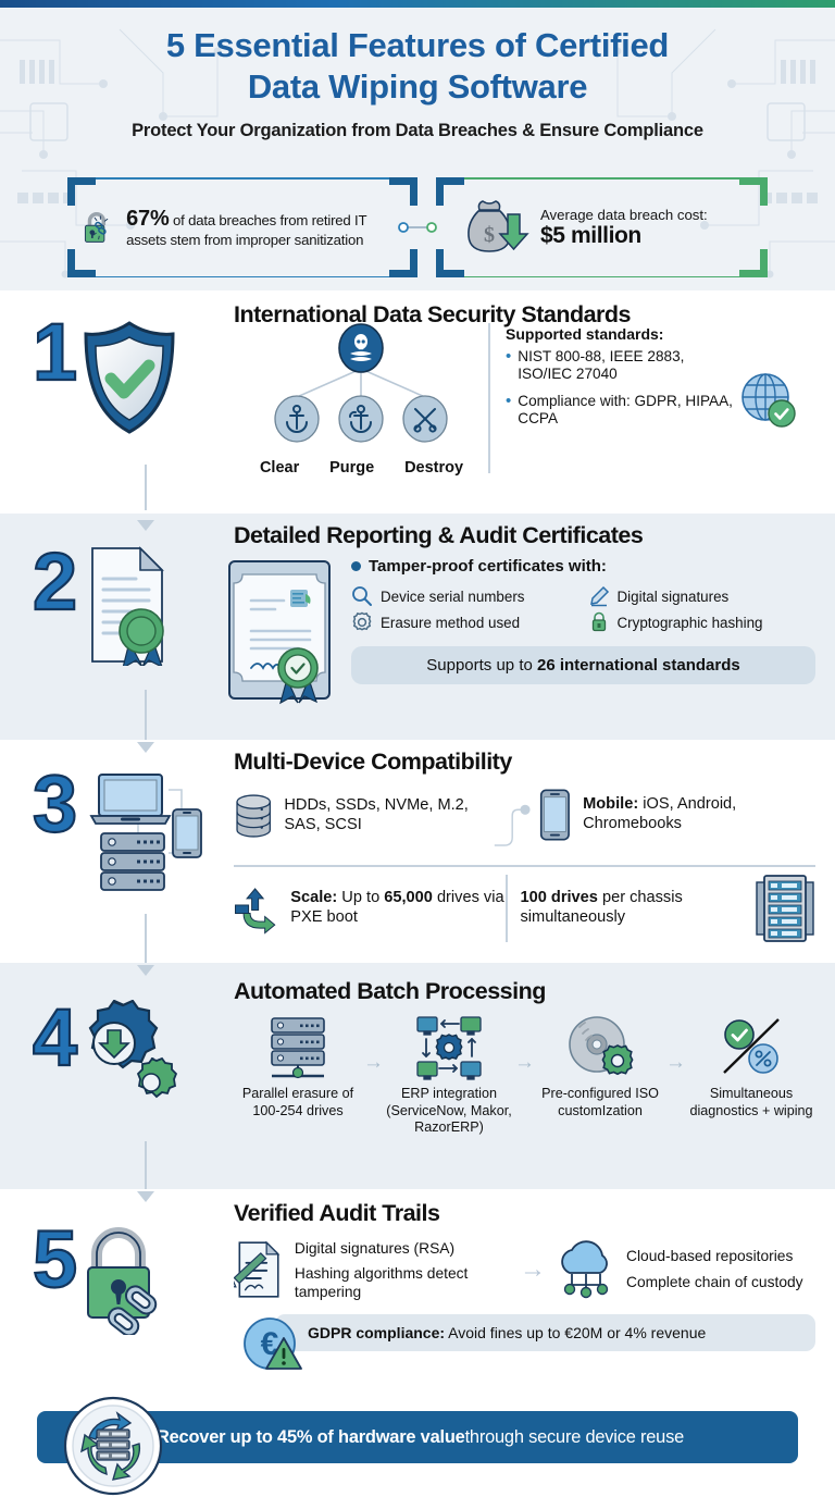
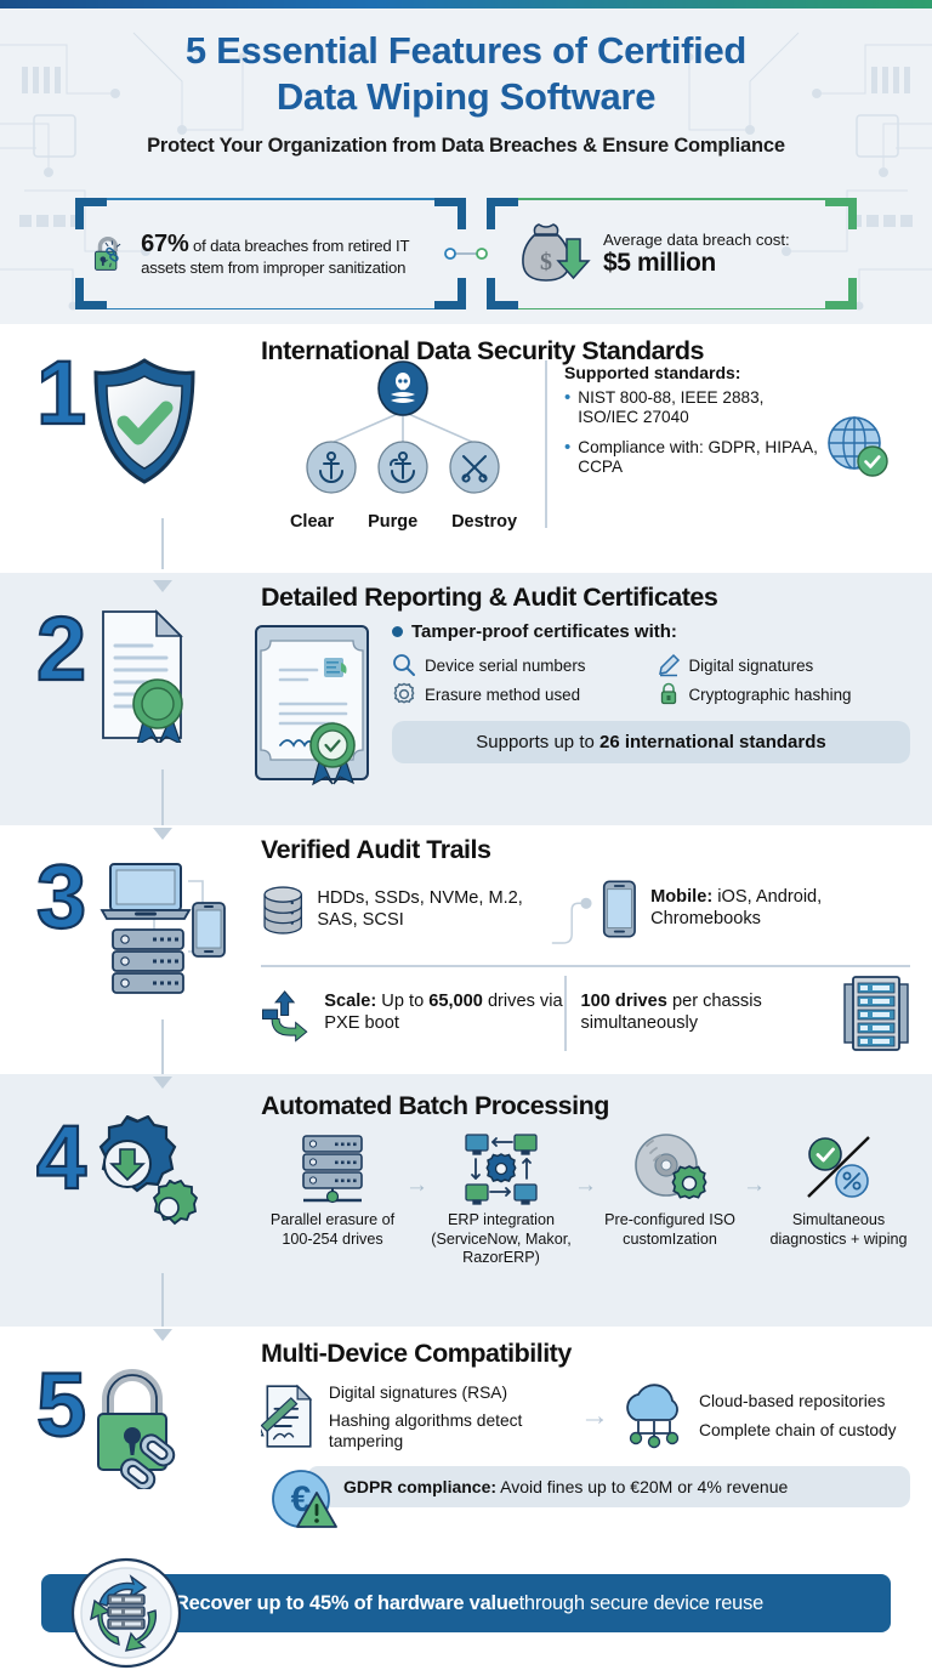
  5 Essential Features of Certified
  Data Wiping Software
  Protect Your Organization from Data Breaches & Ensure Compliance
  67% of data breaches from retired IT assets stem from improper sanitization
  $
  Average data breach cost:
  $5 million
  1
  International Data Security Standards
  Clear
  Purge
  Destroy
  Supported standards:
  •
  NIST 800-88, IEEE 2883, ISO/IEC 27040
  •
  Compliance with: GDPR, HIPAA, CCPA
  2
  Detailed Reporting & Audit Certificates
  Tamper-proof certificates with:
  Device serial numbers
  Digital signatures
  Erasure method used
  Cryptographic hashing
  Supports up to 26 international standards
  3
- Multi-Device Compatibility
+ Verified Audit Trails
  HDDs, SSDs, NVMe, M.2, SAS, SCSI
  Mobile: iOS, Android, Chromebooks
  Scale: Up to 65,000 drives via PXE boot
  100 drives per chassis simultaneously
  4
  Automated Batch Processing
  Parallel erasure of 100-254 drives
  →
  ERP integration (ServiceNow, Makor, RazorERP)
  →
  Pre-configured ISO customIzation
  →
  Simultaneous diagnostics + wiping
  5
- Verified Audit Trails
+ Multi-Device Compatibility
  Digital signatures (RSA)
  Hashing algorithms detect tampering
  →
  Cloud-based repositories
  Complete chain of custody
  €
  GDPR compliance: Avoid fines up to €20M or 4% revenue
  Recover up to 45% of hardware value
  through secure device reuse
